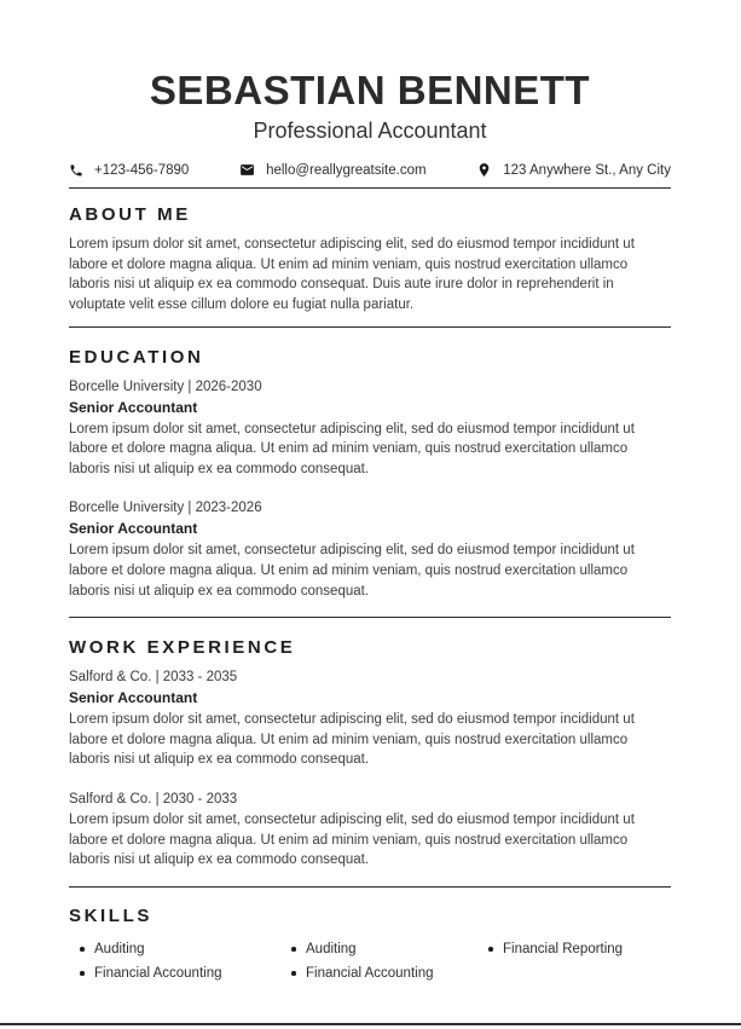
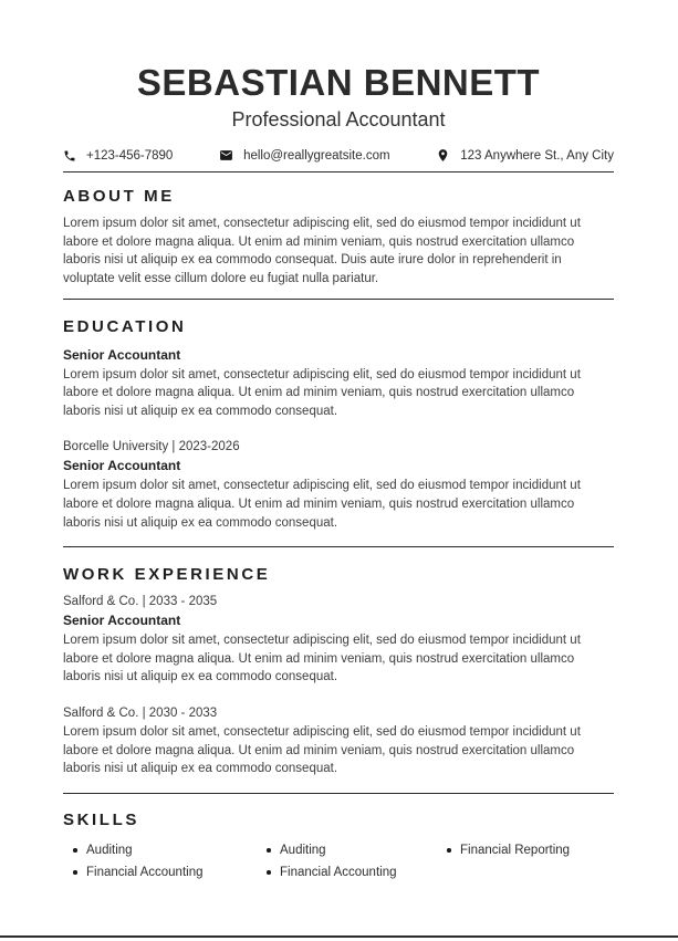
  SEBASTIAN BENNETT
  Professional Accountant
  +123-456-7890
  hello@reallygreatsite.com
  123 Anywhere St., Any City
  ABOUT ME
  Lorem ipsum dolor sit amet, consectetur adipiscing elit, sed do eiusmod tempor incididunt ut labore et dolore magna aliqua. Ut enim ad minim veniam, quis nostrud exercitation ullamco laboris nisi ut aliquip ex ea commodo consequat. Duis aute irure dolor in reprehenderit in voluptate velit esse cillum dolore eu fugiat nulla pariatur.
  EDUCATION
- Borcelle University | 2026-2030
  Senior Accountant
  Lorem ipsum dolor sit amet, consectetur adipiscing elit, sed do eiusmod tempor incididunt ut labore et dolore magna aliqua. Ut enim ad minim veniam, quis nostrud exercitation ullamco laboris nisi ut aliquip ex ea commodo consequat.
  Borcelle University | 2023-2026
  Senior Accountant
  Lorem ipsum dolor sit amet, consectetur adipiscing elit, sed do eiusmod tempor incididunt ut labore et dolore magna aliqua. Ut enim ad minim veniam, quis nostrud exercitation ullamco laboris nisi ut aliquip ex ea commodo consequat.
  WORK EXPERIENCE
  Salford & Co. | 2033 - 2035
  Senior Accountant
  Lorem ipsum dolor sit amet, consectetur adipiscing elit, sed do eiusmod tempor incididunt ut labore et dolore magna aliqua. Ut enim ad minim veniam, quis nostrud exercitation ullamco laboris nisi ut aliquip ex ea commodo consequat.
  Salford & Co. | 2030 - 2033
  Lorem ipsum dolor sit amet, consectetur adipiscing elit, sed do eiusmod tempor incididunt ut labore et dolore magna aliqua. Ut enim ad minim veniam, quis nostrud exercitation ullamco laboris nisi ut aliquip ex ea commodo consequat.
  SKILLS
  Auditing
  Financial Accounting
  Auditing
  Financial Accounting
  Financial Reporting
